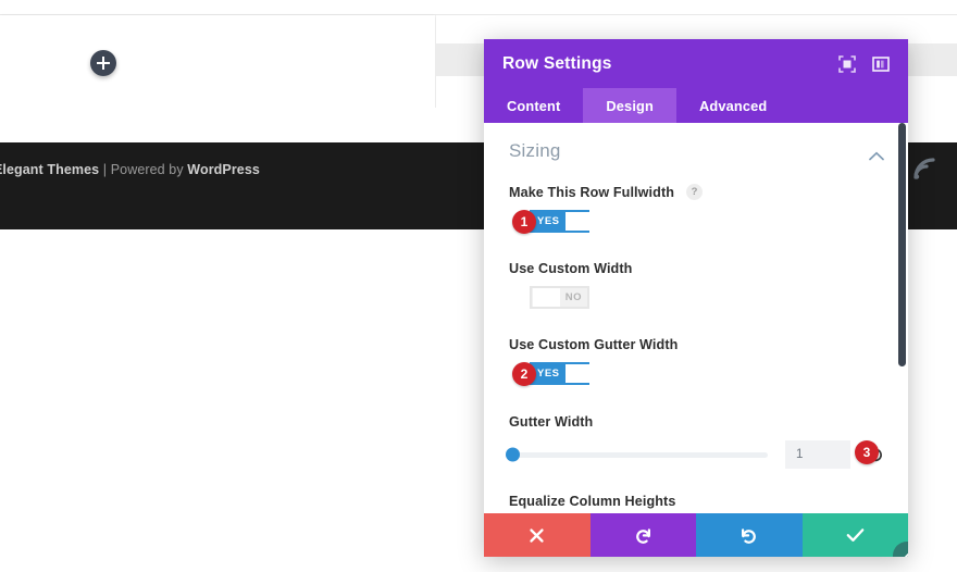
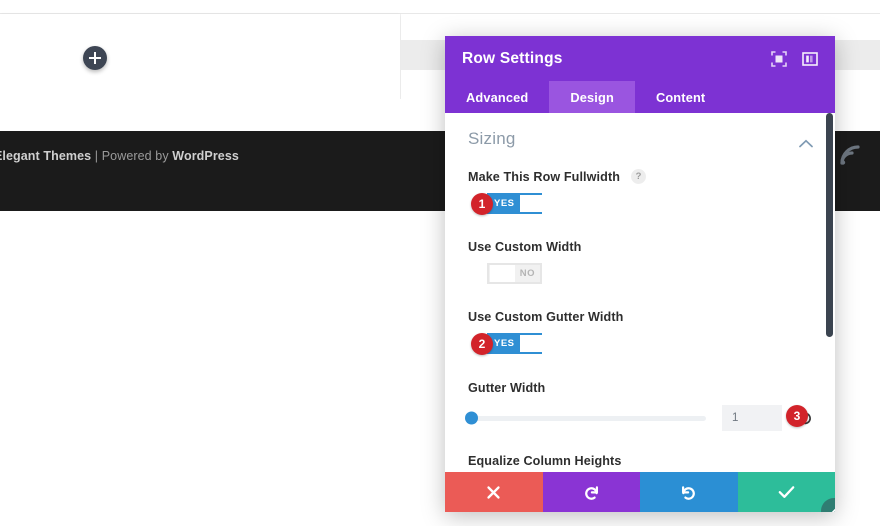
  legant Themes | Powered by WordPress
  Row Settings
- Content
+ Advanced
  Design
- Advanced
+ Content
  Sizing
  Make This Row Fullwidth
  ?
  1
  YES
  Use Custom Width
  NO
  Use Custom Gutter Width
  2
  YES
  Gutter Width
  1
  3
  Equalize Column Heights
